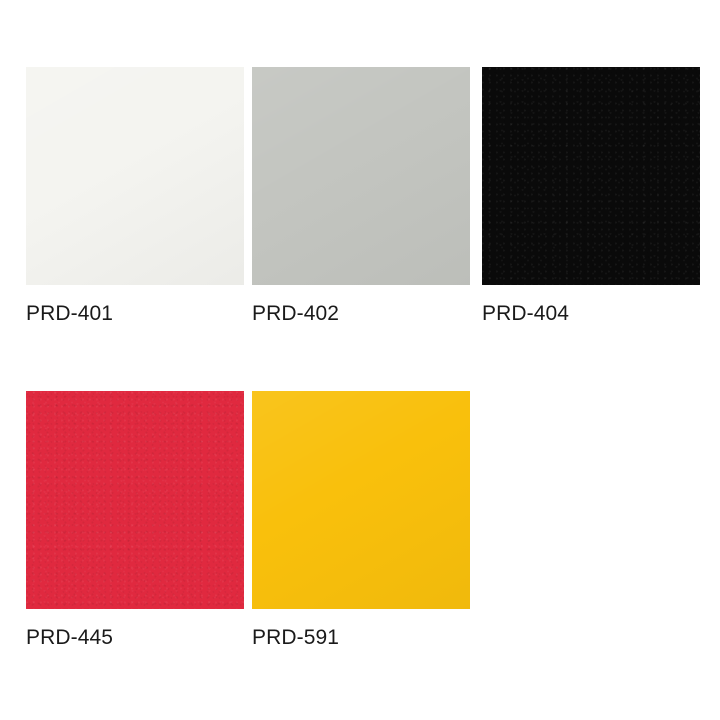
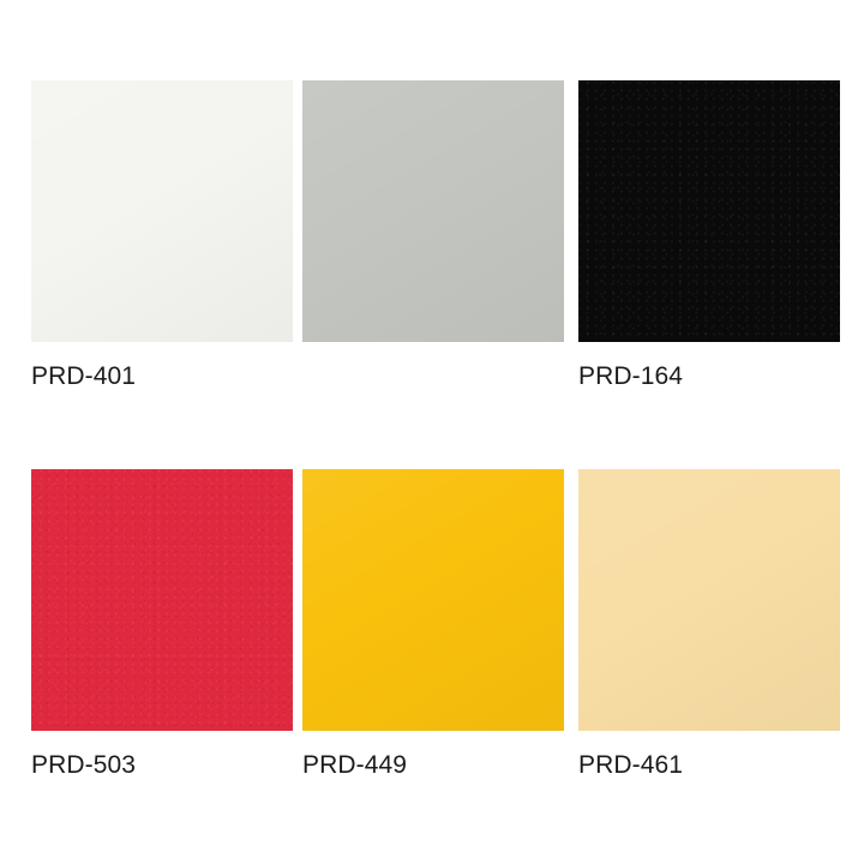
  PRD-401
- PRD-402
- PRD-404
+ PRD-164
- PRD-445
+ PRD-503
- PRD-591
+ PRD-449
+ PRD-461
